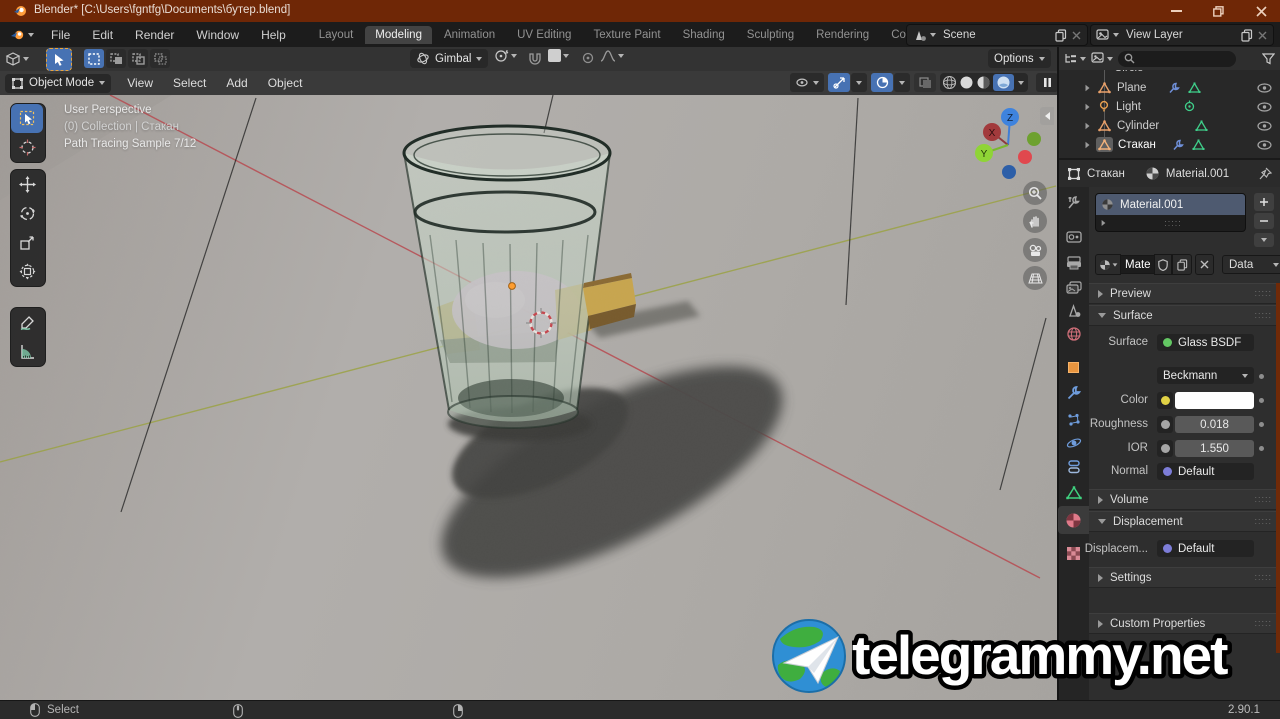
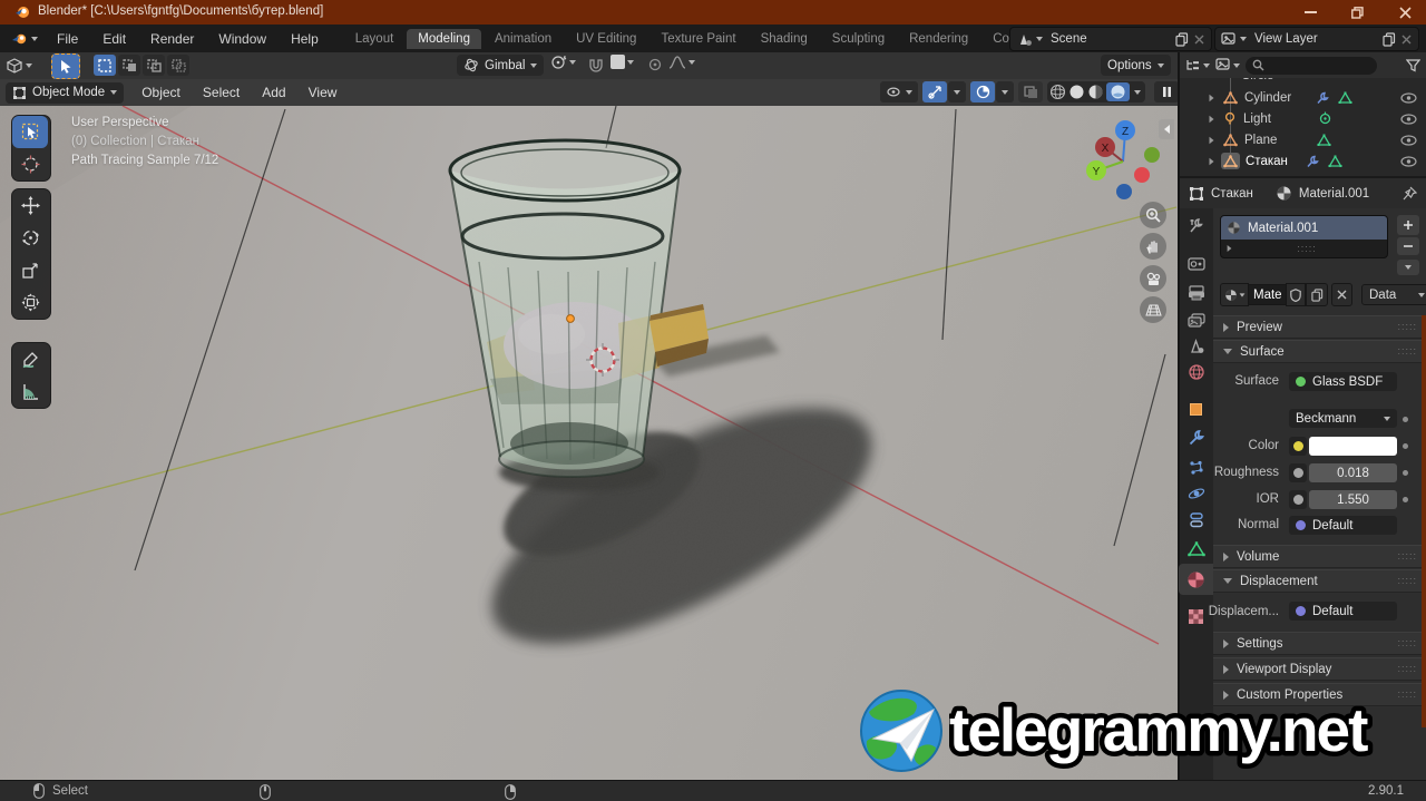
  Blender* [C:\Users\fgntfg\Documents\бутер.blend]
  File
  Edit
  Render
  Window
  Help
  Layout
  Modeling
  Animation
  UV Editing
  Texture Paint
  Shading
  Sculpting
  Rendering
  Scene
  View Layer
  Gimbal
  Options
  Object Mode
- View
+ Object
  Select
  Add
- Object
+ View
  User Perspective
  (0) Collection | Стакан
  Path Tracing Sample 7/12
  Z
  X
  Y
- Plane
+ Cylinder
  Light
- Cylinder
+ Plane
  Стакан
  Стакан
  Material.001
  Material.001
  Mate
  Data
  Preview
  Surface
  Surface
  Glass BSDF
  Beckmann
  Color
  Roughness
  0.018
  IOR
  1.550
  Normal
  Default
  Volume
  Displacement
  Displacem...
  Default
  Settings
+ Viewport Display
  Custom Properties
  Select
  2.90.1
  telegrammy.net
